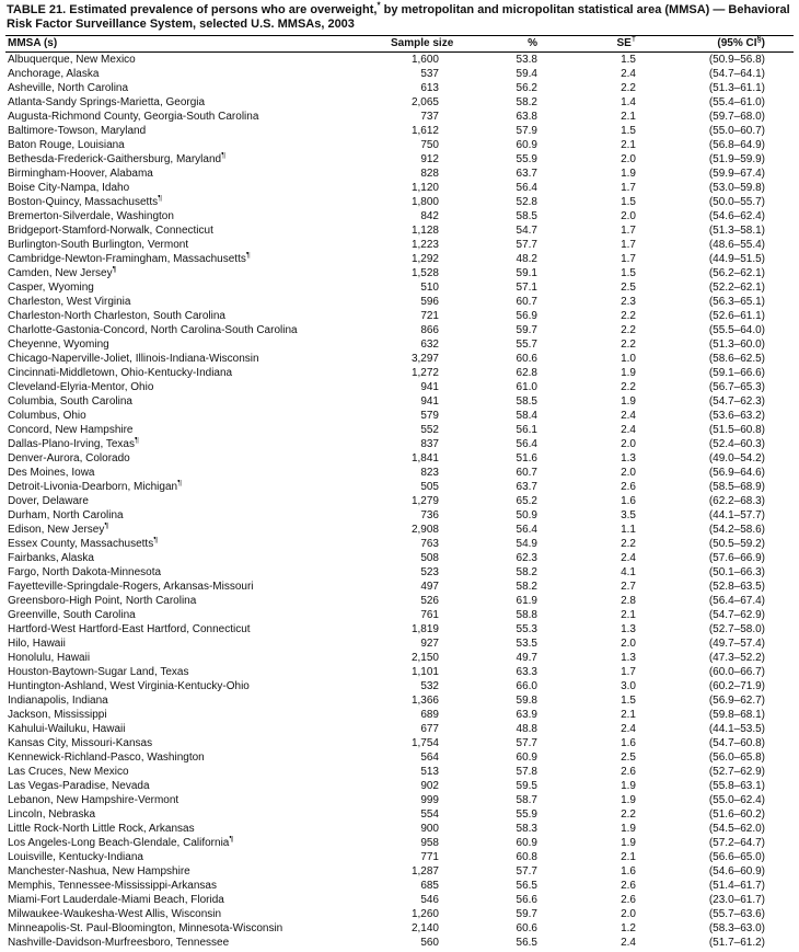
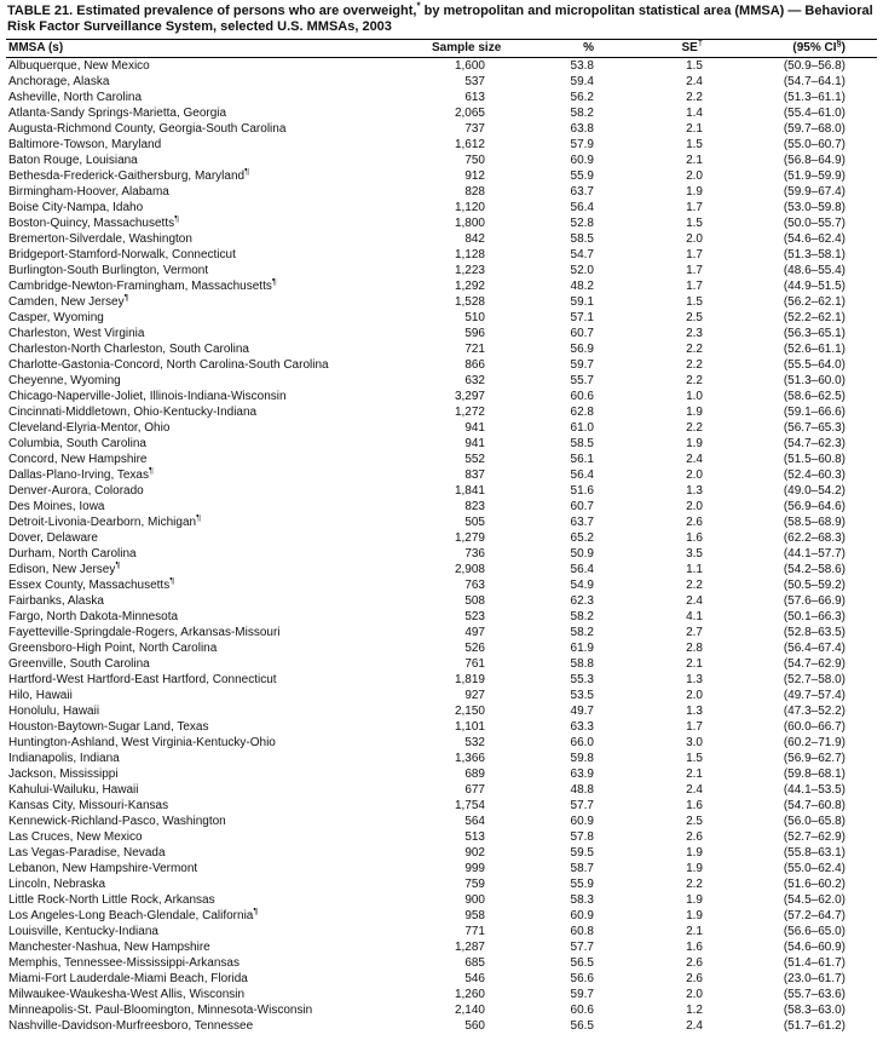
  TABLE 21. Estimated prevalence of persons who are overweight,* by metropolitan and micropolitan statistical area (MMSA) — Behavioral Risk Factor Surveillance System, selected U.S. MMSAs, 2003
  MMSA (s)	Sample size	%	SE†	(95% CI§)
  Albuquerque, New Mexico	1,600	53.8	1.5	(50.9–56.8)
  Anchorage, Alaska	537	59.4	2.4	(54.7–64.1)
  Asheville, North Carolina	613	56.2	2.2	(51.3–61.1)
  Atlanta-Sandy Springs-Marietta, Georgia	2,065	58.2	1.4	(55.4–61.0)
  Augusta-Richmond County, Georgia-South Carolina	737	63.8	2.1	(59.7–68.0)
  Baltimore-Towson, Maryland	1,612	57.9	1.5	(55.0–60.7)
  Baton Rouge, Louisiana	750	60.9	2.1	(56.8–64.9)
  Bethesda-Frederick-Gaithersburg, Maryland¶	912	55.9	2.0	(51.9–59.9)
  Birmingham-Hoover, Alabama	828	63.7	1.9	(59.9–67.4)
  Boise City-Nampa, Idaho	1,120	56.4	1.7	(53.0–59.8)
  Boston-Quincy, Massachusetts¶	1,800	52.8	1.5	(50.0–55.7)
  Bremerton-Silverdale, Washington	842	58.5	2.0	(54.6–62.4)
  Bridgeport-Stamford-Norwalk, Connecticut	1,128	54.7	1.7	(51.3–58.1)
- Burlington-South Burlington, Vermont	1,223	57.7	1.7	(48.6–55.4)
+ Burlington-South Burlington, Vermont	1,223	52.0	1.7	(48.6–55.4)
  Cambridge-Newton-Framingham, Massachusetts¶	1,292	48.2	1.7	(44.9–51.5)
  Camden, New Jersey¶	1,528	59.1	1.5	(56.2–62.1)
  Casper, Wyoming	510	57.1	2.5	(52.2–62.1)
  Charleston, West Virginia	596	60.7	2.3	(56.3–65.1)
  Charleston-North Charleston, South Carolina	721	56.9	2.2	(52.6–61.1)
  Charlotte-Gastonia-Concord, North Carolina-South Carolina	866	59.7	2.2	(55.5–64.0)
  Cheyenne, Wyoming	632	55.7	2.2	(51.3–60.0)
  Chicago-Naperville-Joliet, Illinois-Indiana-Wisconsin	3,297	60.6	1.0	(58.6–62.5)
  Cincinnati-Middletown, Ohio-Kentucky-Indiana	1,272	62.8	1.9	(59.1–66.6)
  Cleveland-Elyria-Mentor, Ohio	941	61.0	2.2	(56.7–65.3)
  Columbia, South Carolina	941	58.5	1.9	(54.7–62.3)
- Columbus, Ohio	579	58.4	2.4	(53.6–63.2)
  Concord, New Hampshire	552	56.1	2.4	(51.5–60.8)
  Dallas-Plano-Irving, Texas¶	837	56.4	2.0	(52.4–60.3)
  Denver-Aurora, Colorado	1,841	51.6	1.3	(49.0–54.2)
  Des Moines, Iowa	823	60.7	2.0	(56.9–64.6)
  Detroit-Livonia-Dearborn, Michigan¶	505	63.7	2.6	(58.5–68.9)
  Dover, Delaware	1,279	65.2	1.6	(62.2–68.3)
  Durham, North Carolina	736	50.9	3.5	(44.1–57.7)
  Edison, New Jersey¶	2,908	56.4	1.1	(54.2–58.6)
  Essex County, Massachusetts¶	763	54.9	2.2	(50.5–59.2)
  Fairbanks, Alaska	508	62.3	2.4	(57.6–66.9)
  Fargo, North Dakota-Minnesota	523	58.2	4.1	(50.1–66.3)
  Fayetteville-Springdale-Rogers, Arkansas-Missouri	497	58.2	2.7	(52.8–63.5)
  Greensboro-High Point, North Carolina	526	61.9	2.8	(56.4–67.4)
  Greenville, South Carolina	761	58.8	2.1	(54.7–62.9)
  Hartford-West Hartford-East Hartford, Connecticut	1,819	55.3	1.3	(52.7–58.0)
  Hilo, Hawaii	927	53.5	2.0	(49.7–57.4)
  Honolulu, Hawaii	2,150	49.7	1.3	(47.3–52.2)
  Houston-Baytown-Sugar Land, Texas	1,101	63.3	1.7	(60.0–66.7)
  Huntington-Ashland, West Virginia-Kentucky-Ohio	532	66.0	3.0	(60.2–71.9)
  Indianapolis, Indiana	1,366	59.8	1.5	(56.9–62.7)
  Jackson, Mississippi	689	63.9	2.1	(59.8–68.1)
  Kahului-Wailuku, Hawaii	677	48.8	2.4	(44.1–53.5)
  Kansas City, Missouri-Kansas	1,754	57.7	1.6	(54.7–60.8)
  Kennewick-Richland-Pasco, Washington	564	60.9	2.5	(56.0–65.8)
  Las Cruces, New Mexico	513	57.8	2.6	(52.7–62.9)
  Las Vegas-Paradise, Nevada	902	59.5	1.9	(55.8–63.1)
  Lebanon, New Hampshire-Vermont	999	58.7	1.9	(55.0–62.4)
- Lincoln, Nebraska	554	55.9	2.2	(51.6–60.2)
+ Lincoln, Nebraska	759	55.9	2.2	(51.6–60.2)
  Little Rock-North Little Rock, Arkansas	900	58.3	1.9	(54.5–62.0)
  Los Angeles-Long Beach-Glendale, California¶	958	60.9	1.9	(57.2–64.7)
  Louisville, Kentucky-Indiana	771	60.8	2.1	(56.6–65.0)
  Manchester-Nashua, New Hampshire	1,287	57.7	1.6	(54.6–60.9)
  Memphis, Tennessee-Mississippi-Arkansas	685	56.5	2.6	(51.4–61.7)
  Miami-Fort Lauderdale-Miami Beach, Florida	546	56.6	2.6	(23.0–61.7)
  Milwaukee-Waukesha-West Allis, Wisconsin	1,260	59.7	2.0	(55.7–63.6)
  Minneapolis-St. Paul-Bloomington, Minnesota-Wisconsin	2,140	60.6	1.2	(58.3–63.0)
  Nashville-Davidson-Murfreesboro, Tennessee	560	56.5	2.4	(51.7–61.2)
